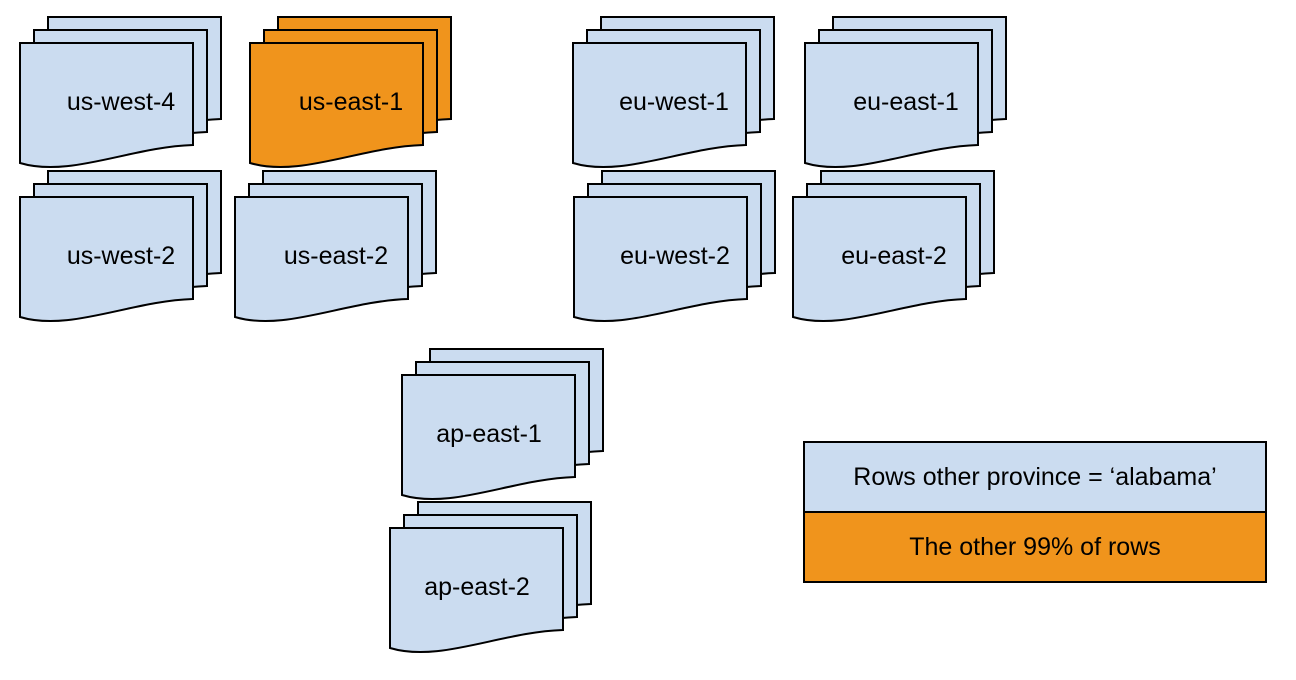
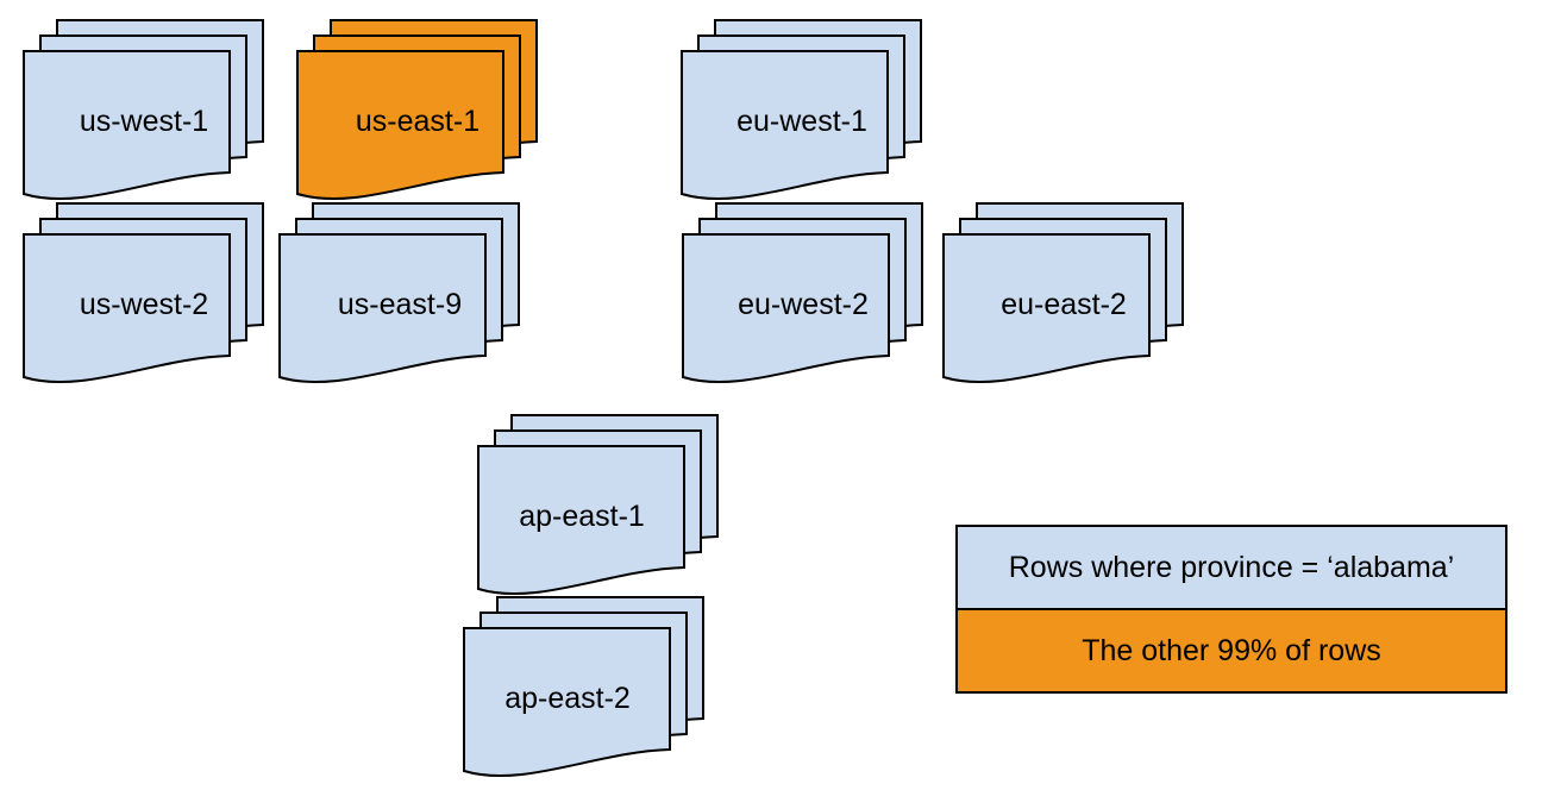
- us-west-4
+ us-west-1
  us-east-1
  eu-west-1
- eu-east-1
  us-west-2
- us-east-2
+ us-east-9
  eu-west-2
  eu-east-2
  ap-east-1
  ap-east-2
- Rows other province = ‘alabama’
+ Rows where province = ‘alabama’
  The other 99% of rows
